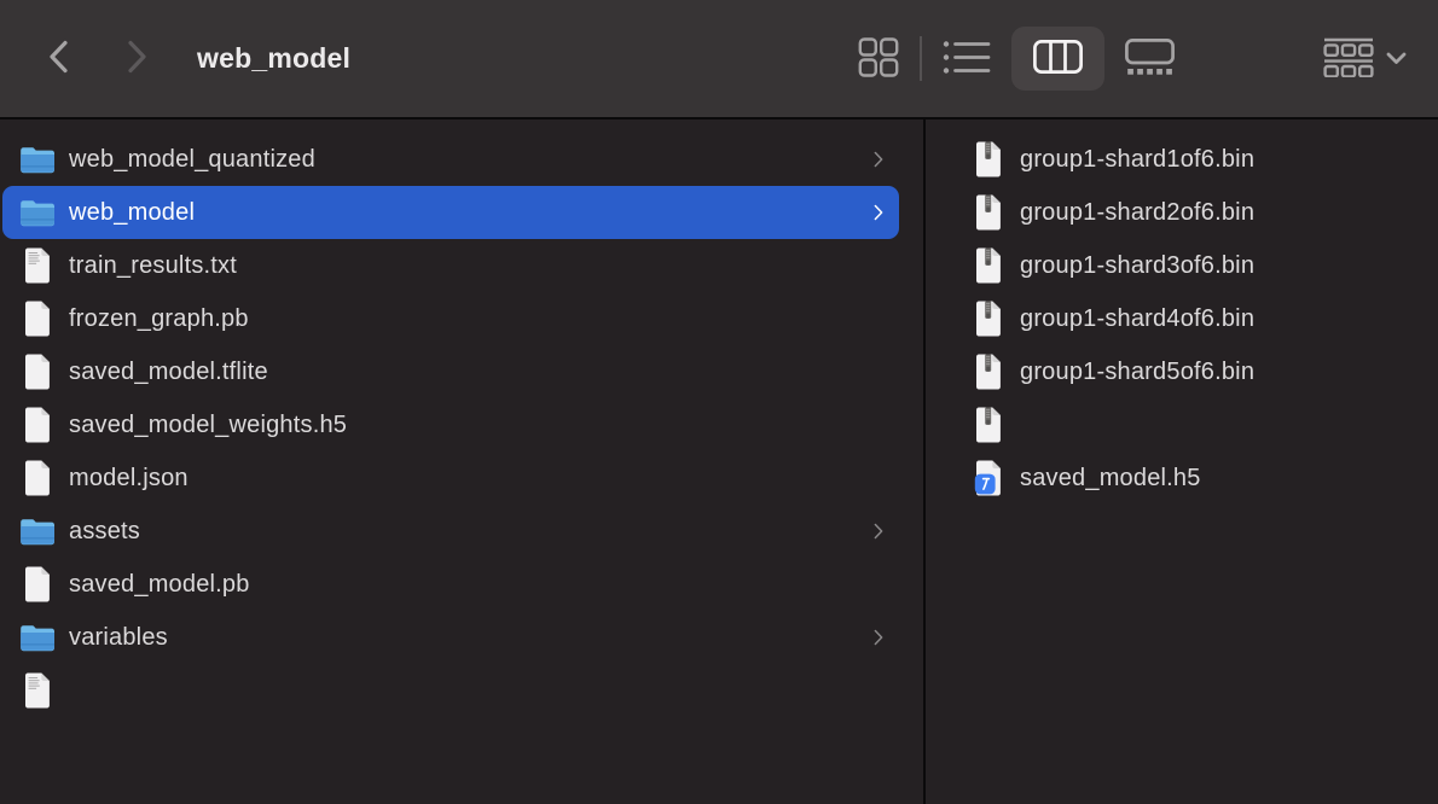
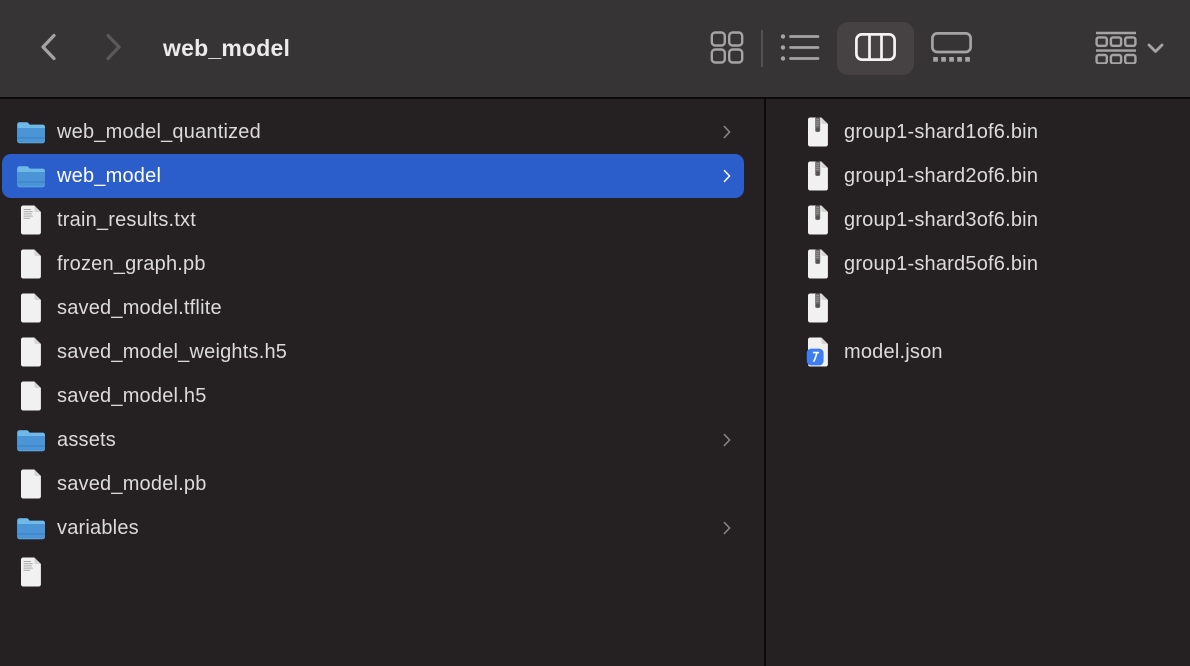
  web_model
  web_model_quantized
  web_model
  train_results.txt
  frozen_graph.pb
  saved_model.tflite
  saved_model_weights.h5
- model.json
+ saved_model.h5
  assets
  saved_model.pb
  variables
  group1-shard1of6.bin
  group1-shard2of6.bin
  group1-shard3of6.bin
- group1-shard4of6.bin
  group1-shard5of6.bin
- saved_model.h5
+ model.json
